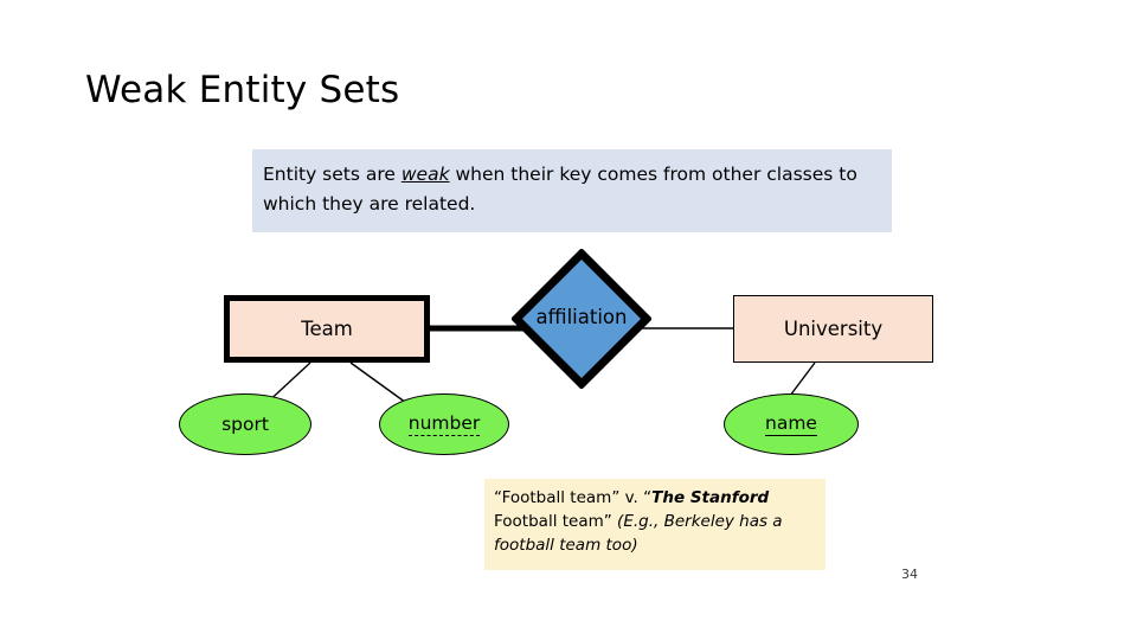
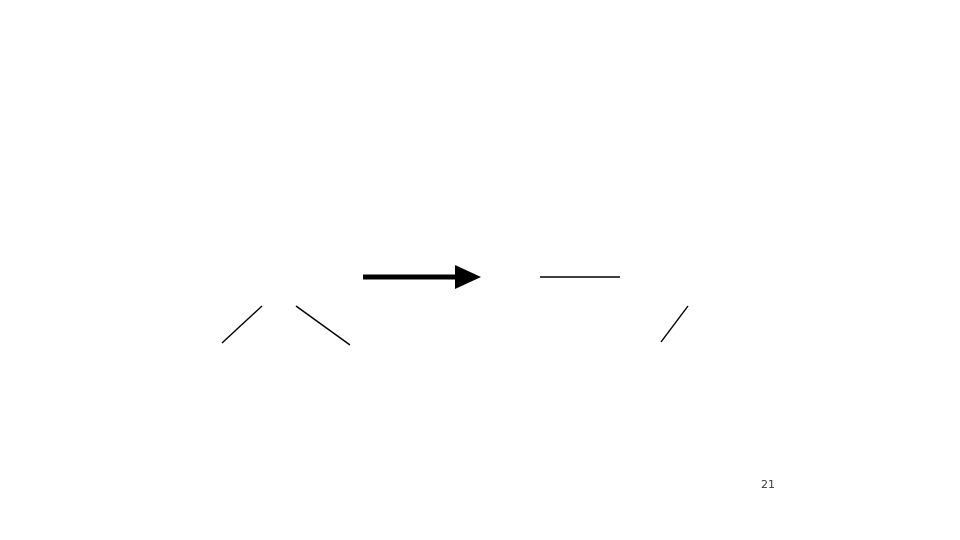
- Weak Entity Sets
- Entity sets are weak when their key comes from other classes to which they are related.
- Team
- affiliation
- University
- sport
- number
- name
- “Football team” v. “The Stanford Football team” (E.g., Berkeley has a football team too)
- 34
+ 21
